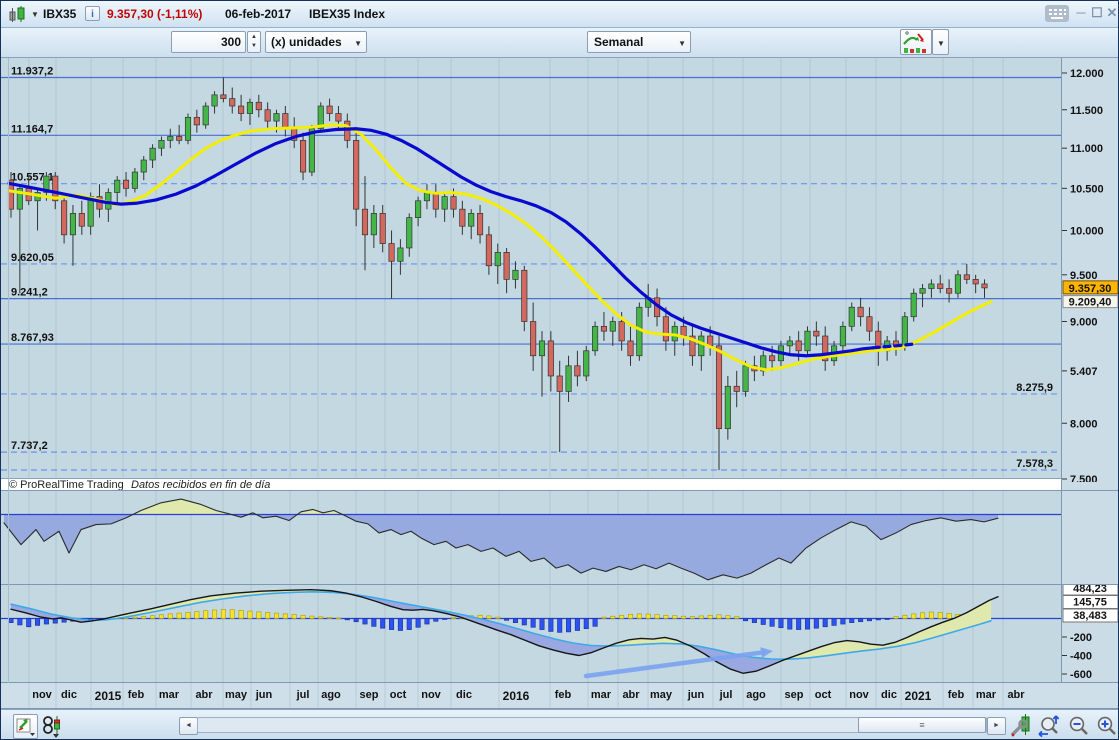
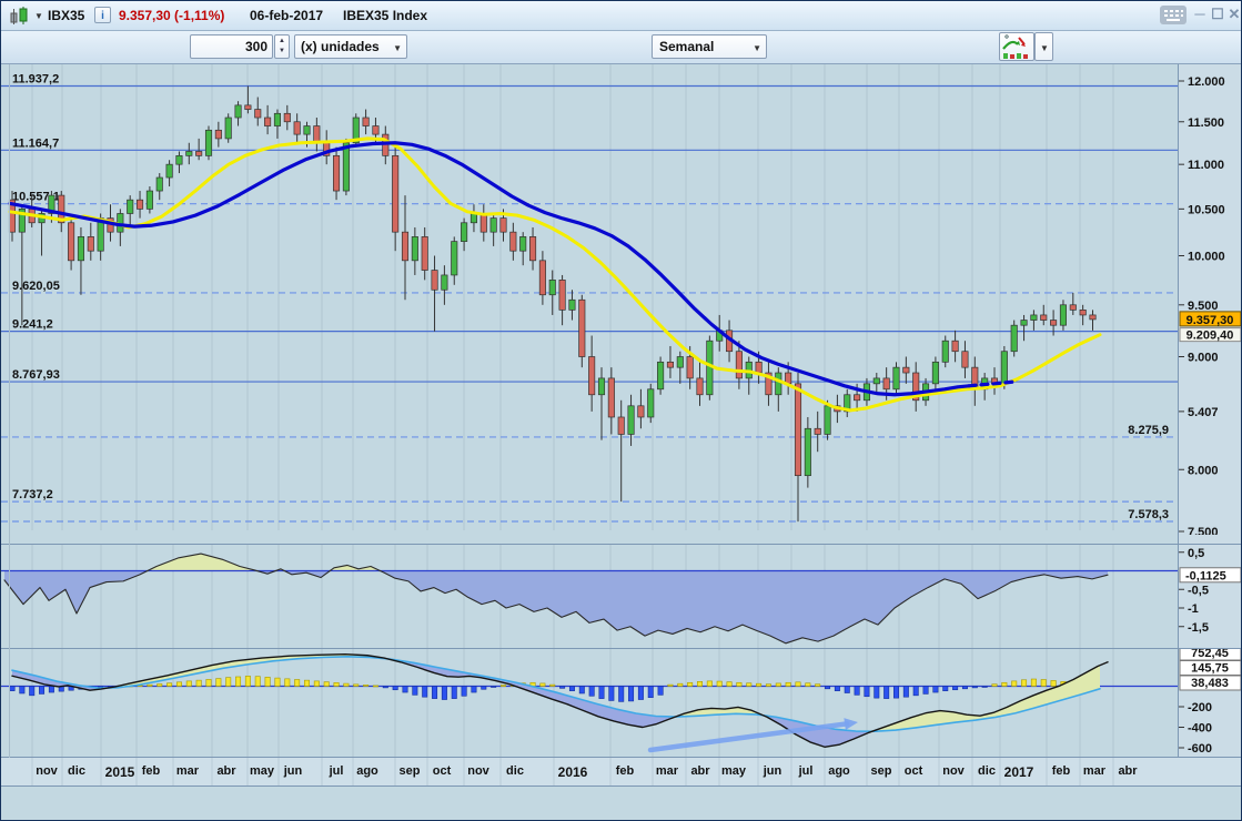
  ▼
  IBX35
  i
  9.357,30 (-1,11%)
  06-feb-2017
  IBEX35 Index
  ─
  ☐
  ✕
  300
  (x) unidades
  ▼
  Semanal
  ▼
  ▼
  11.937,2
  11.164,7
  10.5571
  9.620,05
  9.241,2
  8.767,93
  8.275,9
  7.737,2
  7.578,3
- © ProRealTime Trading
- Datos recibidos en fin de día
  12.000
  11.500
  11.000
  10.500
  10.000
  9.500
  9.000
  5.407
  8.000
  7.500
  9.357,30
  9.209,40
+ 0,5
+ -0,5
+ -1
+ -1,5
+ -0,1125
  -200
  -400
  -600
- 484,23
+ 752,45
  145,75
  38,483
  nov
  dic
  2015
  feb
  mar
  abr
  may
  jun
  jul
  ago
  sep
  oct
  nov
  dic
  2016
  feb
  mar
  abr
  may
  jun
  jul
  ago
  sep
  oct
  nov
  dic
- 2021
+ 2017
  feb
  mar
  abr
- ≡
